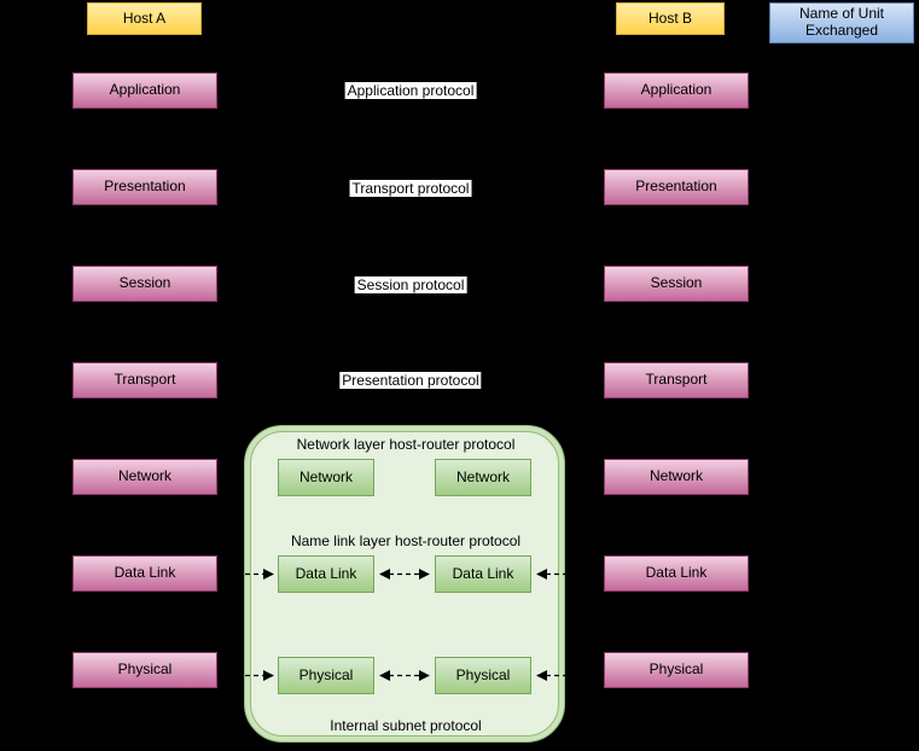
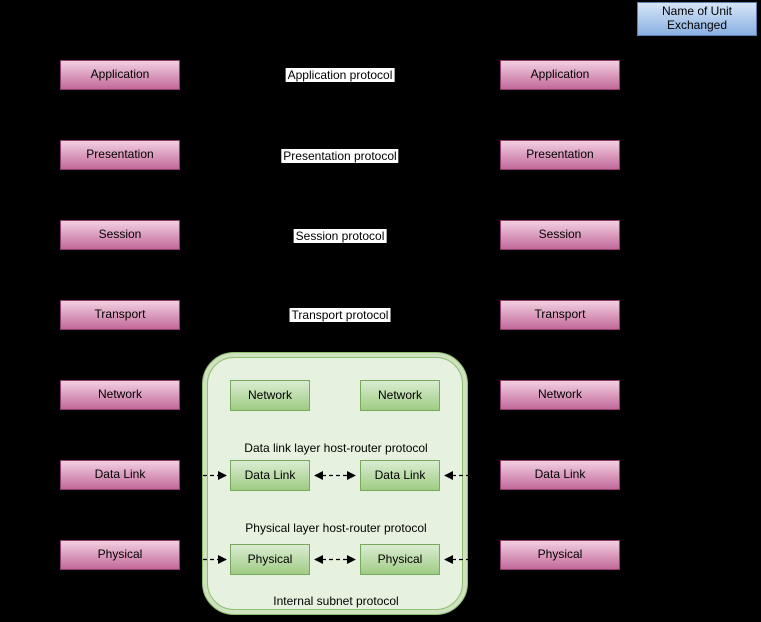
- Host A
- Host B
  Name of Unit Exchanged
  Application
  Presentation
  Session
  Transport
  Network
  Data Link
  Physical
  Application
  Presentation
  Session
  Transport
  Network
  Data Link
  Physical
  Application protocol
- Transport protocol
+ Presentation protocol
  Session protocol
- Presentation protocol
+ Transport protocol
- Network layer host-router protocol
- Name link layer host-router protocol
+ Data link layer host-router protocol
+ Physical layer host-router protocol
  Internal subnet protocol
  Network
  Network
  Data Link
  Data Link
  Physical
  Physical
